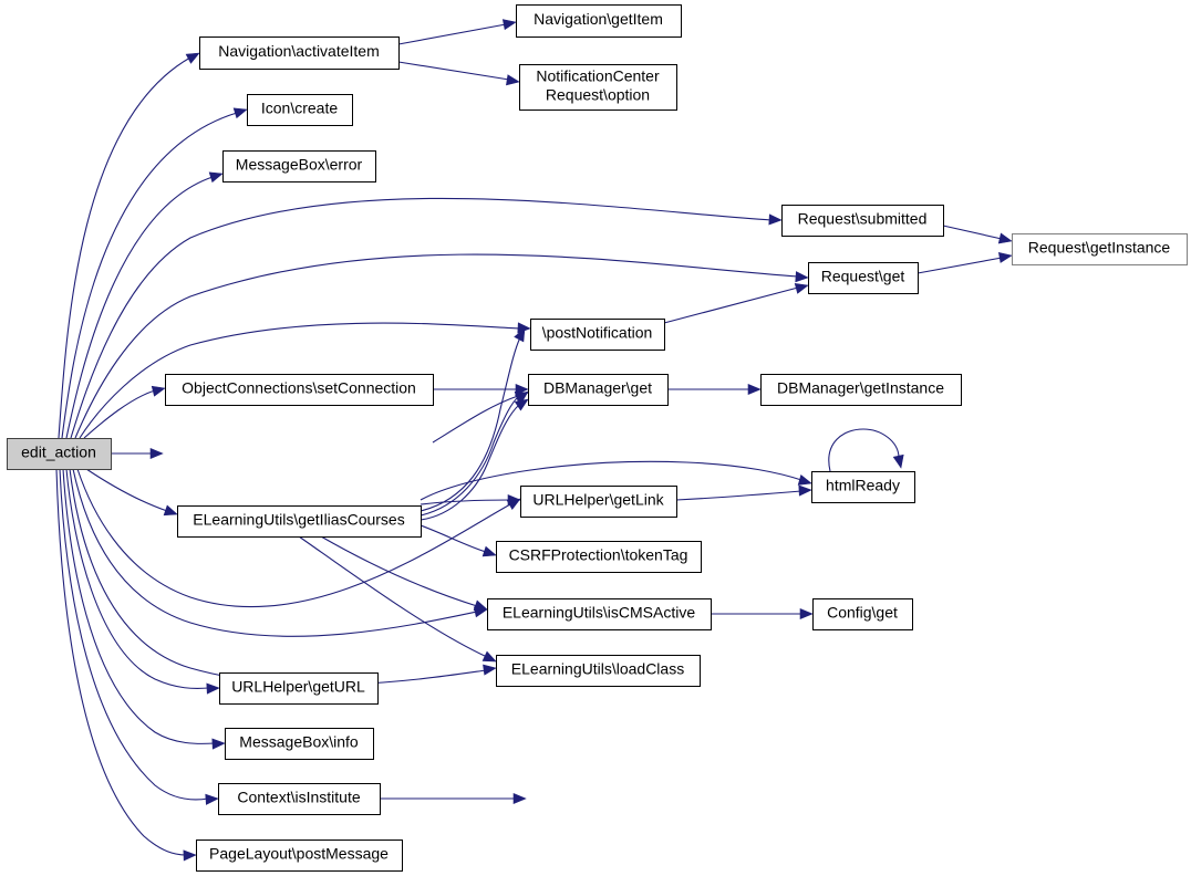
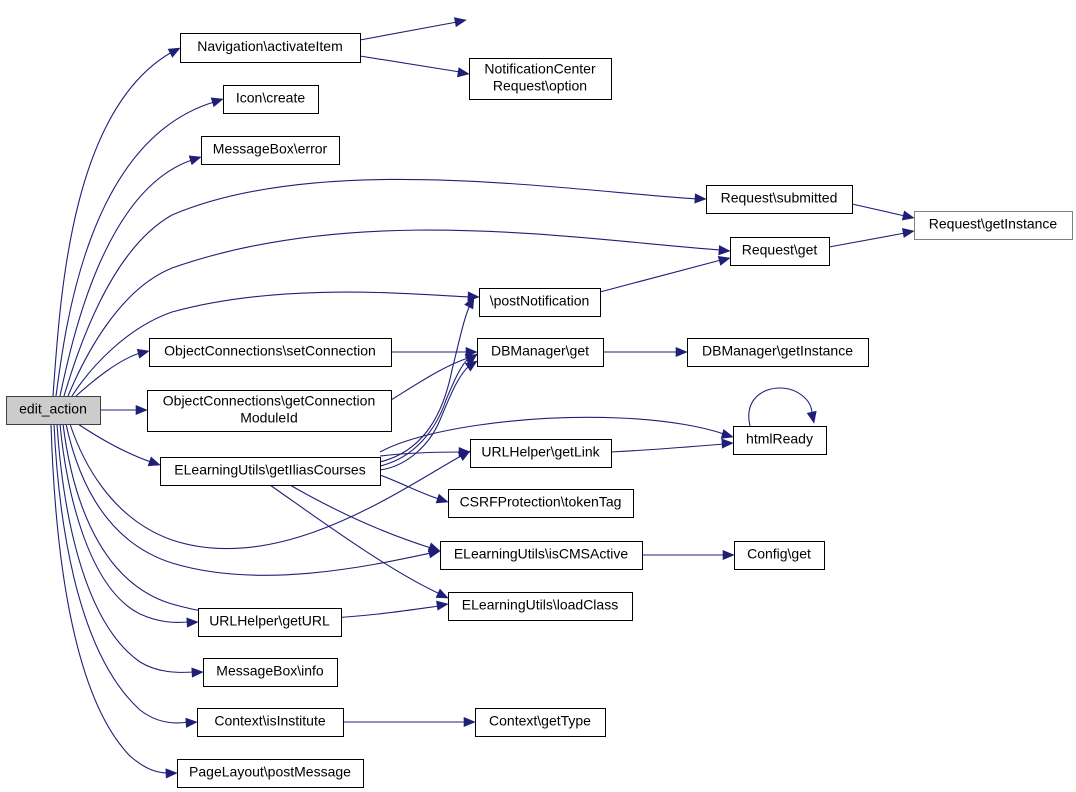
  edit_action
  Navigation\activateItem
- Navigation\getItem
  NotificationCenter
  Request\option
  Icon\create
  MessageBox\error
  Request\submitted
  Request\getInstance
  Request\get
  \postNotification
  ObjectConnections\setConnection
  DBManager\get
  DBManager\getInstance
+ ObjectConnections\getConnection
+ ModuleId
  htmlReady
  URLHelper\getLink
  ELearningUtils\getIliasCourses
  CSRFProtection\tokenTag
  ELearningUtils\isCMSActive
  Config\get
  ELearningUtils\loadClass
  URLHelper\getURL
  MessageBox\info
  Context\isInstitute
+ Context\getType
  PageLayout\postMessage
